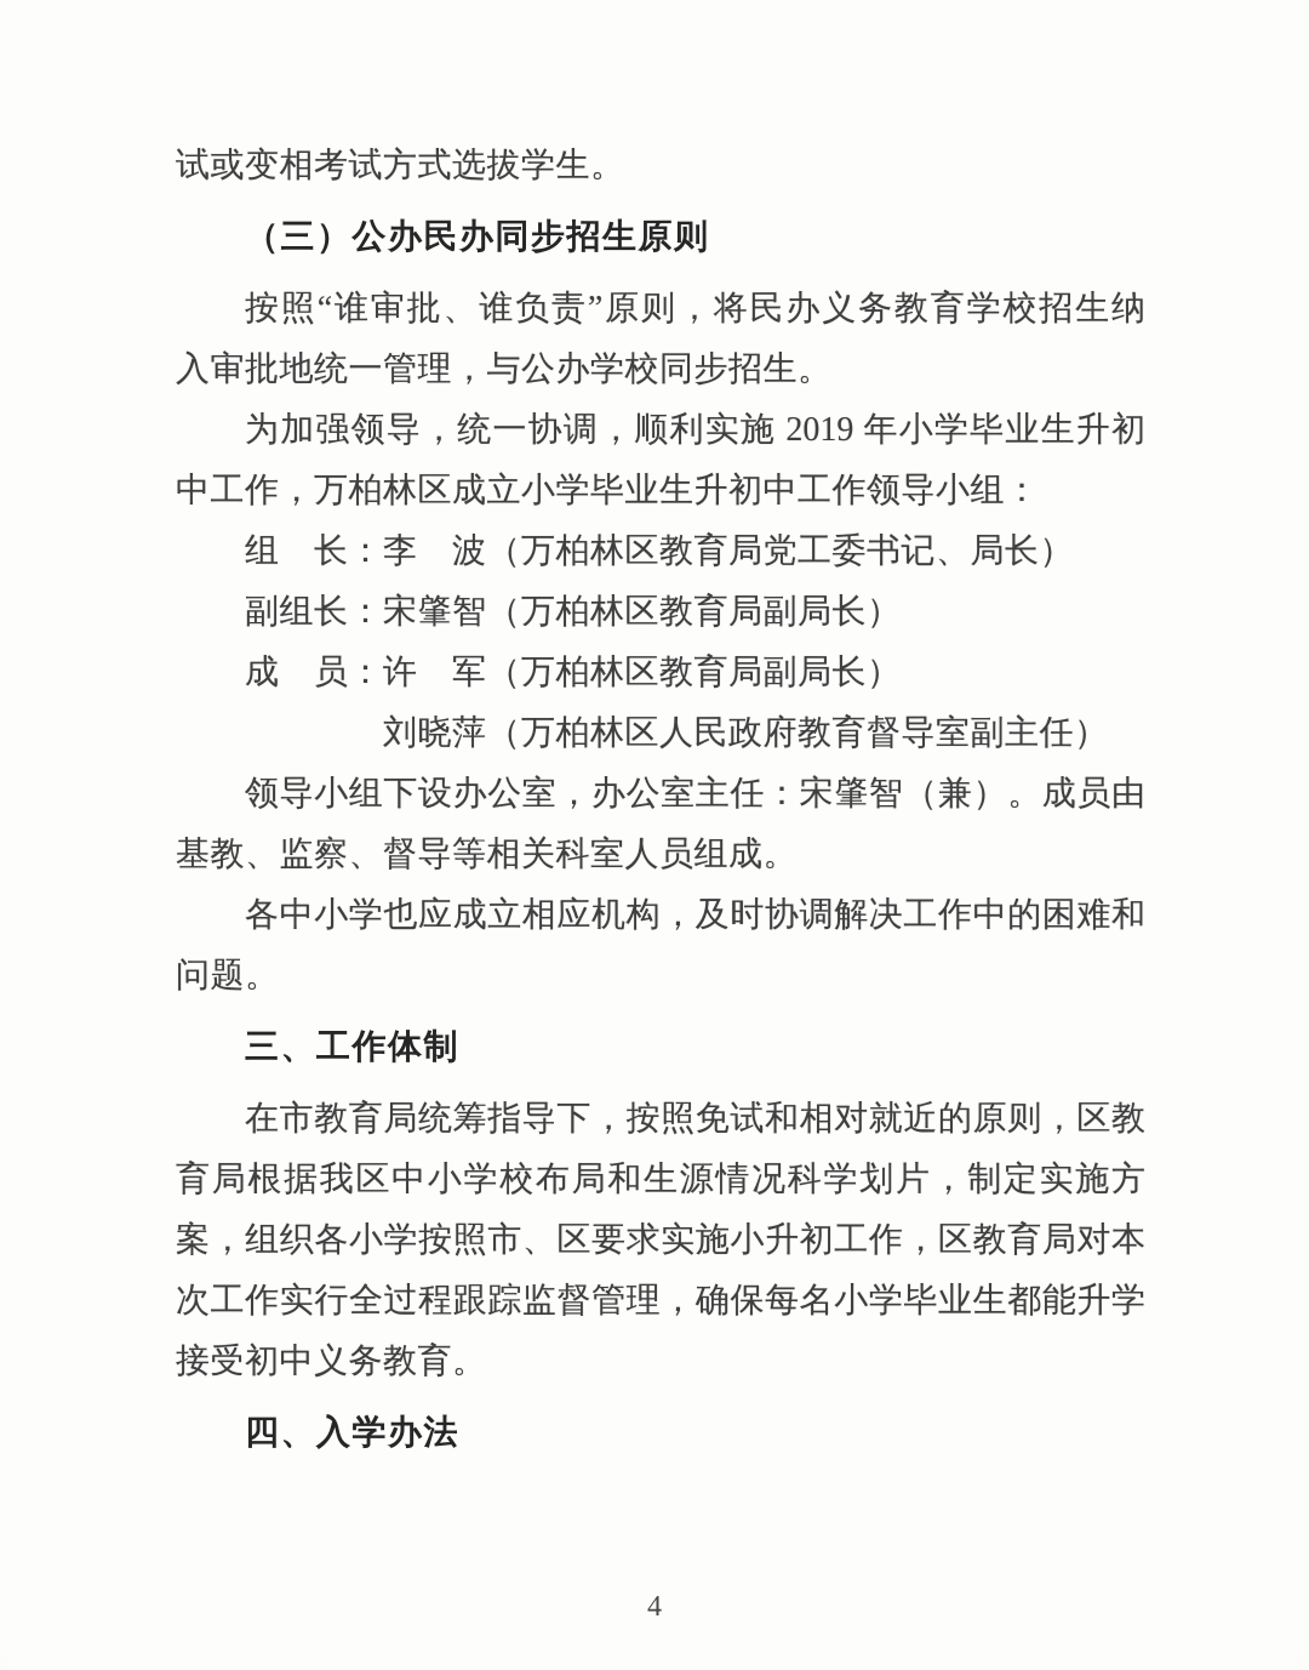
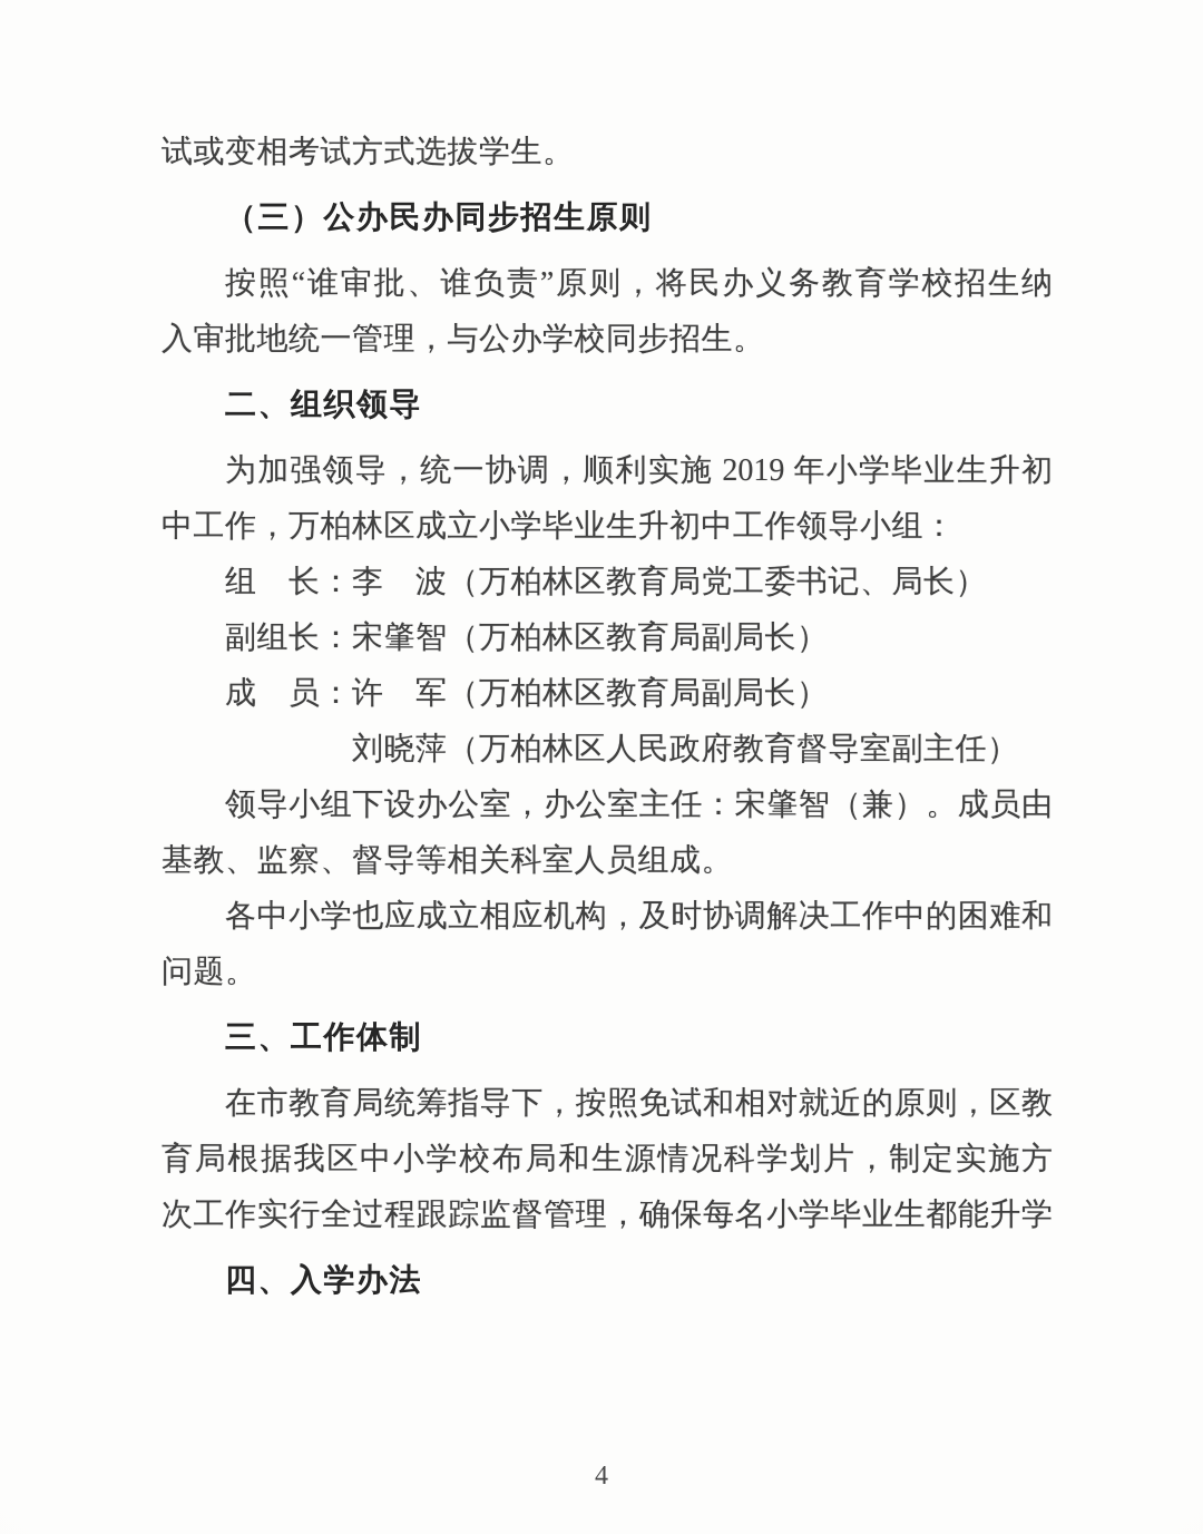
  试或变相考试方式选拔学生。
  （三）公办民办同步招生原则
  按照“谁审批、谁负责”原则，将民办义务教育学校招生纳
  入审批地统一管理，与公办学校同步招生。
+ 二、组织领导
  为加强领导，统一协调，顺利实施 2019 年小学毕业生升初
  中工作，万柏林区成立小学毕业生升初中工作领导小组：
  组 长：李 波（万柏林区教育局党工委书记、局长）
  副组长：宋肇智（万柏林区教育局副局长）
  成 员：许 军（万柏林区教育局副局长）
  刘晓萍（万柏林区人民政府教育督导室副主任）
  领导小组下设办公室，办公室主任：宋肇智（兼）。成员由
  基教、监察、督导等相关科室人员组成。
  各中小学也应成立相应机构，及时协调解决工作中的困难和
  问题。
  三、工作体制
  在市教育局统筹指导下，按照免试和相对就近的原则，区教
  育局根据我区中小学校布局和生源情况科学划片，制定实施方
- 案，组织各小学按照市、区要求实施小升初工作，区教育局对本
  次工作实行全过程跟踪监督管理，确保每名小学毕业生都能升学
- 接受初中义务教育。
  四、入学办法
  4
